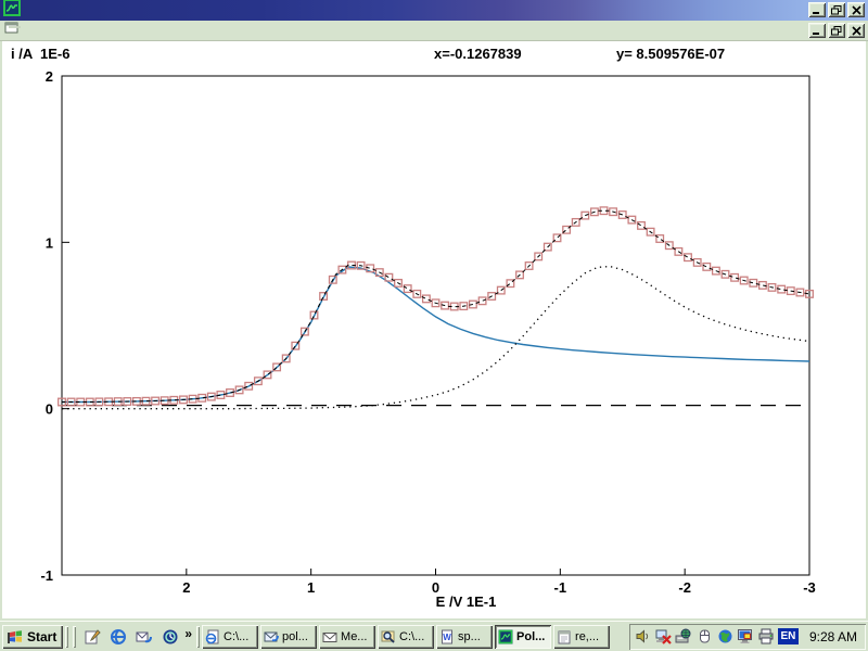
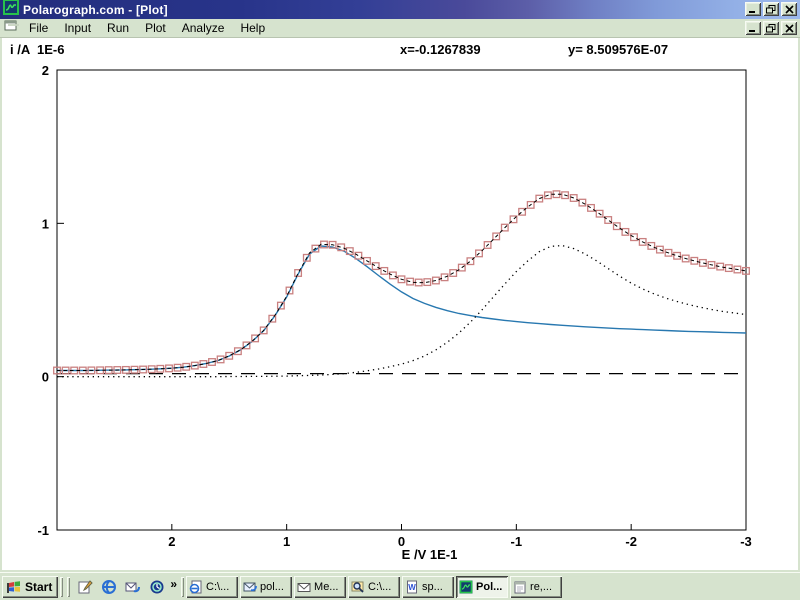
+ Polarograph.com - [Plot]
+ File Input Run Plot Analyze Help
  i /A 1E-6
  x=-0.1267839
  y= 8.509576E-07
  2
  1
  0
  -1
  -2
  -3
  2
  1
  0
  -1
  E /V 1E-1
  Start
  »
  C:\...
  pol...
  Me...
  C:\...
  W
  sp...
  Pol...
  re,...
- EN
- 9:28 AM
